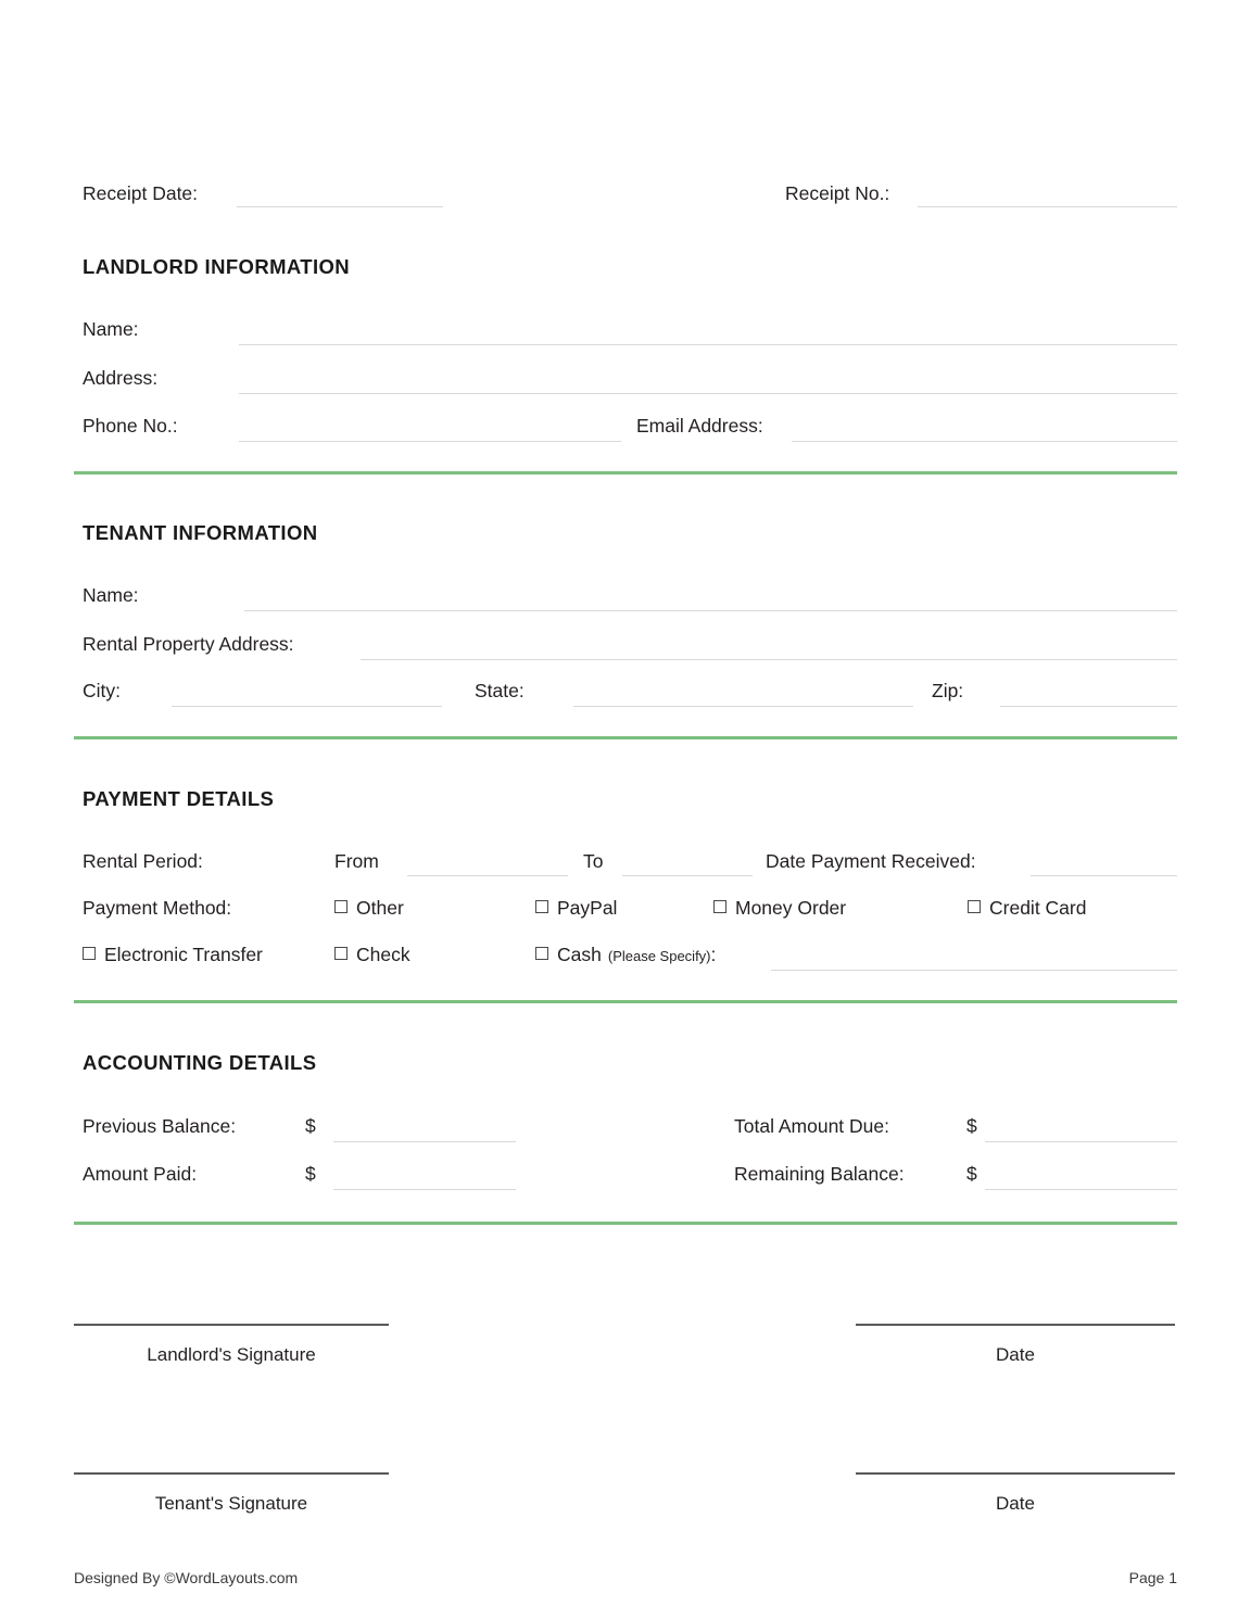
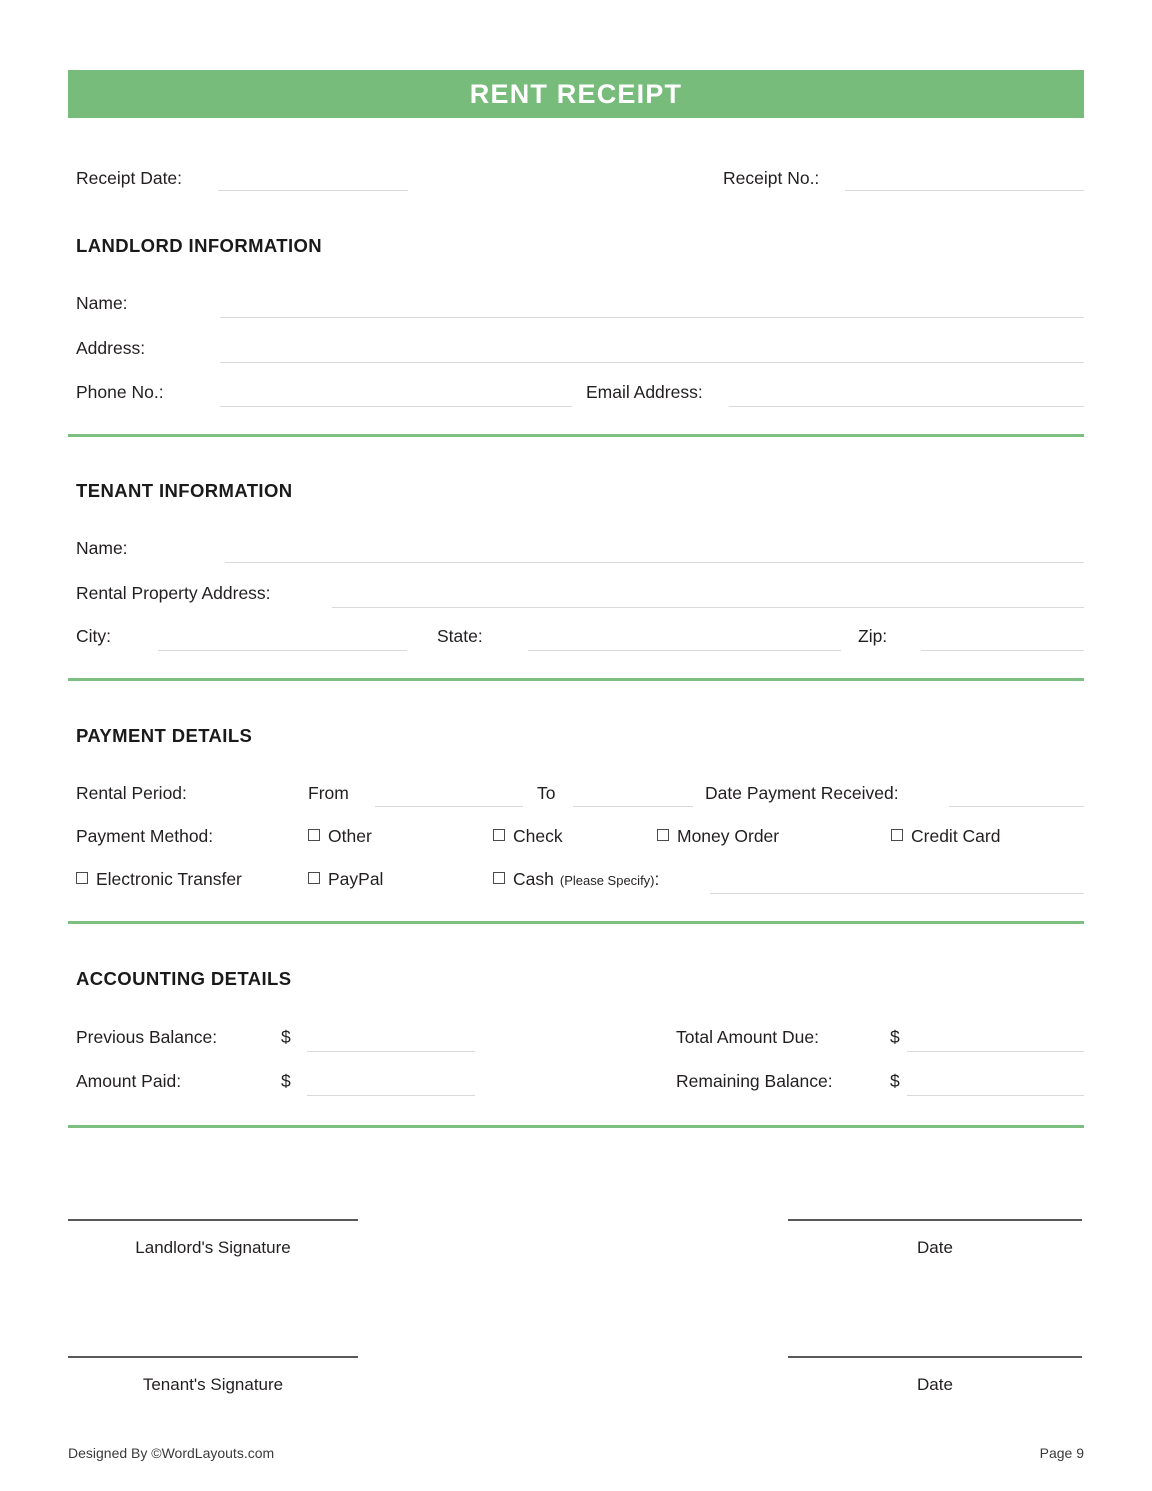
+ RENT RECEIPT
  Receipt Date:
  Receipt No.:
  LANDLORD INFORMATION
  Name:
  Address:
  Phone No.:
  Email Address:
  TENANT INFORMATION
  Name:
  Rental Property Address:
  City:
  State:
  Zip:
  PAYMENT DETAILS
  Rental Period:
  From
  To
  Date Payment Received:
  Payment Method:
  Other
- PayPal
+ Check
  Money Order
  Credit Card
  Electronic Transfer
- Check
+ PayPal
  Cash (Please Specify):
  ACCOUNTING DETAILS
  Previous Balance:
  $
  Amount Paid:
  $
  Total Amount Due:
  $
  Remaining Balance:
  $
  Landlord's Signature
  Date
  Tenant's Signature
  Date
  Designed By ©WordLayouts.com
- Page 1
+ Page 9
